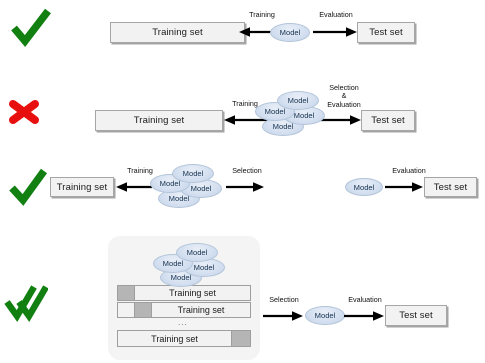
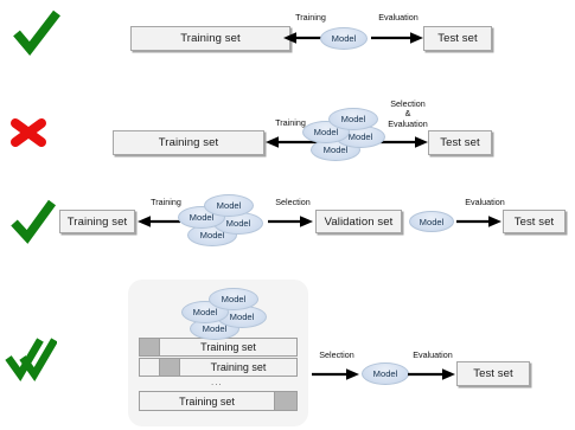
  Training set
  Training
  Model
  Evaluation
  Test set
  Training set
  Training
  Model
  Model
  Model
  Model
  Selection
  &
  Evaluation
  Test set
  Training set
  Training
  Model
  Model
  Model
  Model
  Selection
+ Validation set
  Model
  Evaluation
  Test set
  Model
  Model
  Model
  Model
  Training set
  Training set
  ...
  Training set
  Selection
  Model
  Evaluation
  Test set
